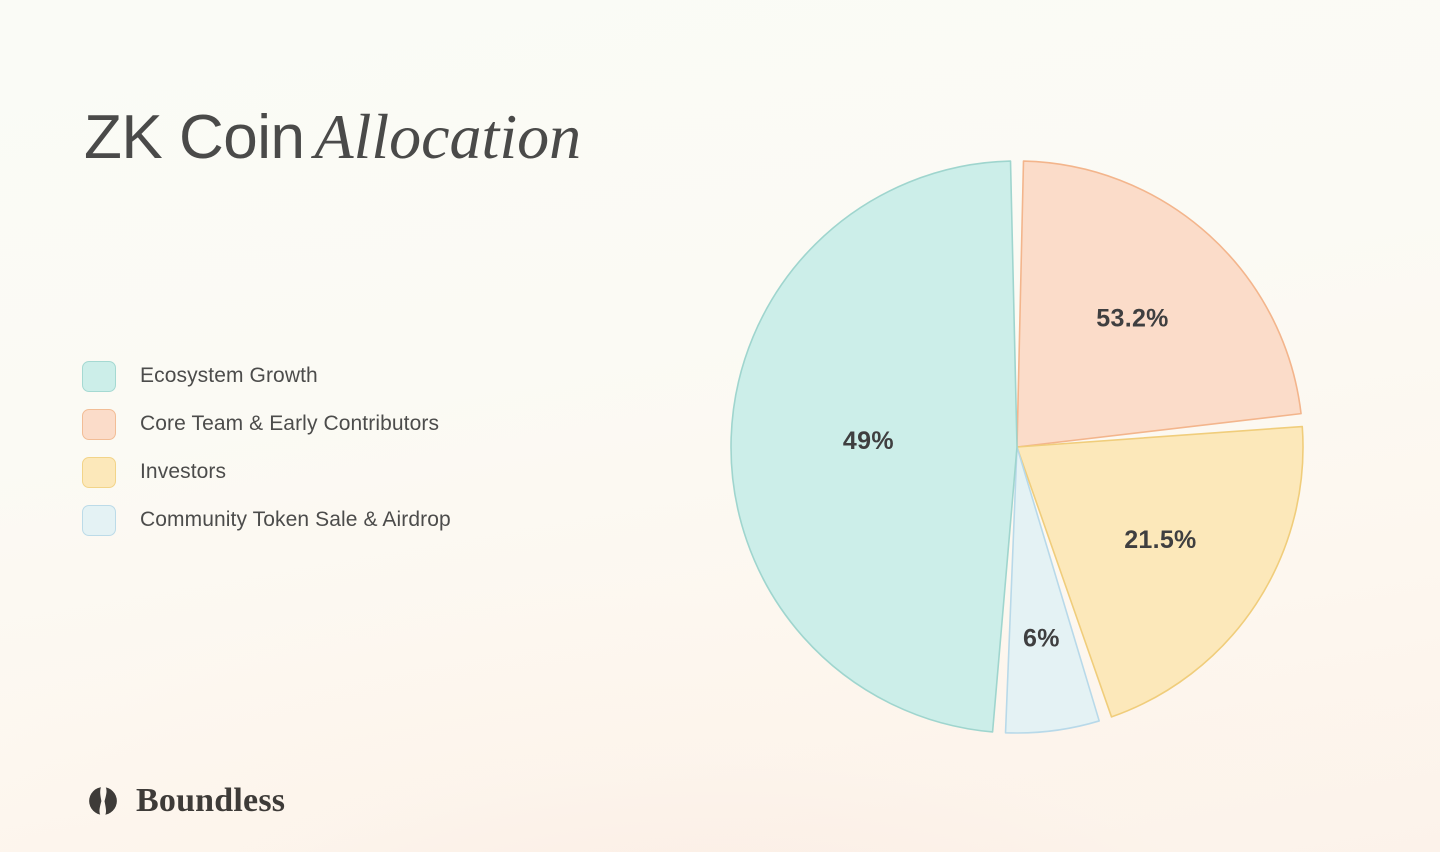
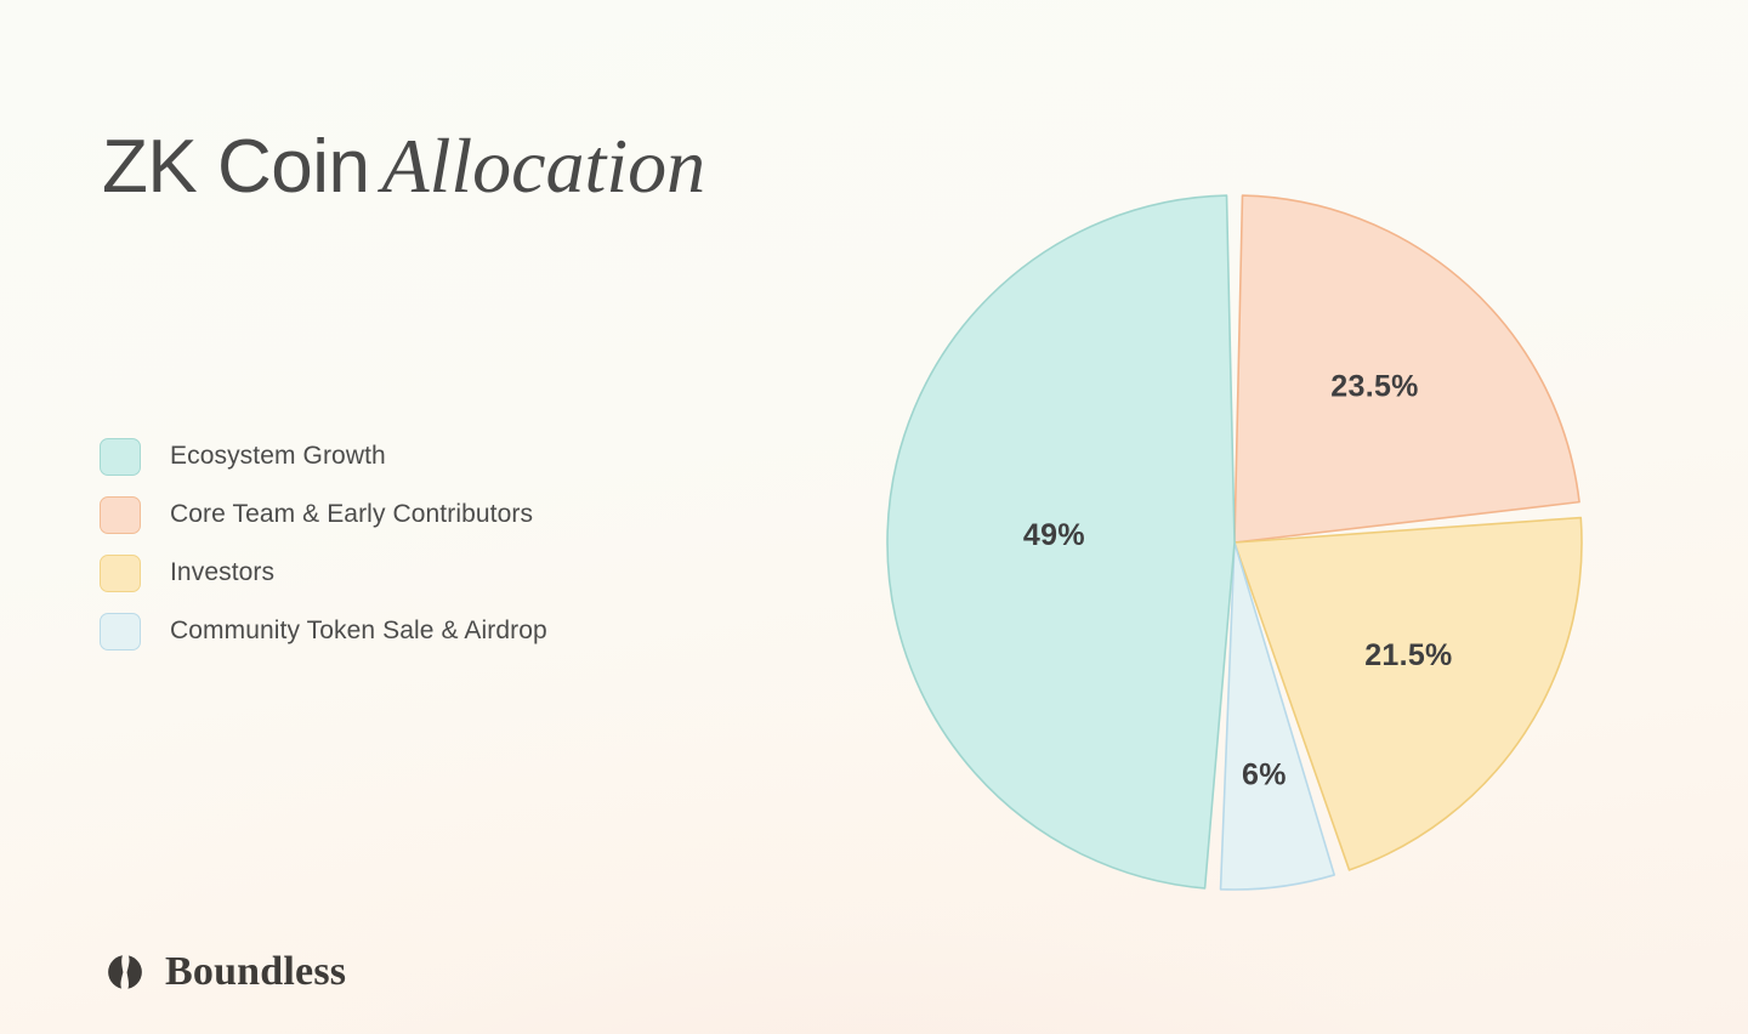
  ZK Coin Allocation
  Ecosystem Growth
  Core Team & Early Contributors
  Investors
  Community Token Sale & Airdrop
- 53.2%
+ 23.5%
  21.5%
  6%
  49%
  Boundless
